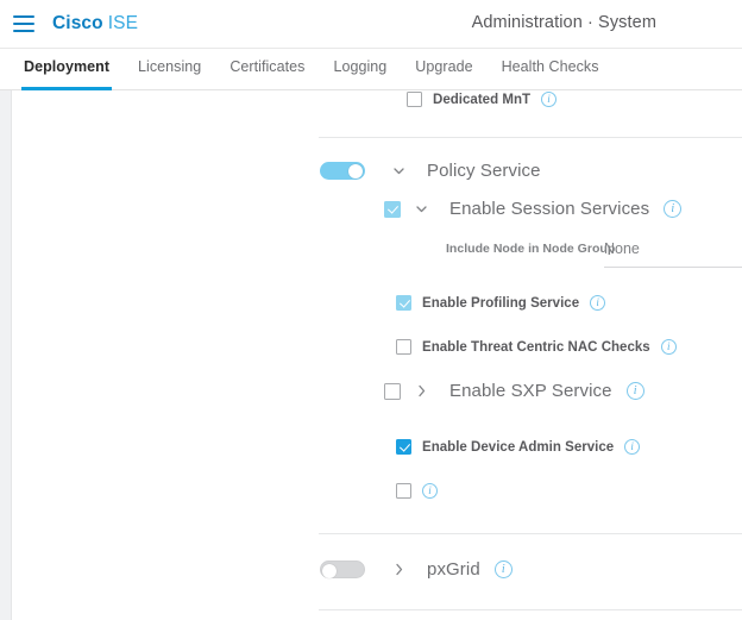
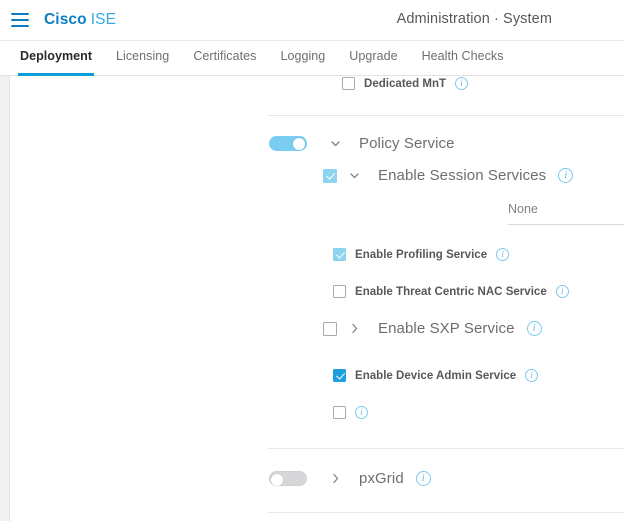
  Cisco ISE
  Administration · System
  Deployment
  Licensing
  Certificates
  Logging
  Upgrade
  Health Checks
  Dedicated MnT
  i
  Policy Service
  Enable Session Services
  i
- Include Node in Node Group
  None
  Enable Profiling Service
  i
- Enable Threat Centric NAC Checks
+ Enable Threat Centric NAC Service
  i
  Enable SXP Service
  i
  Enable Device Admin Service
  i
  i
  pxGrid
  i
